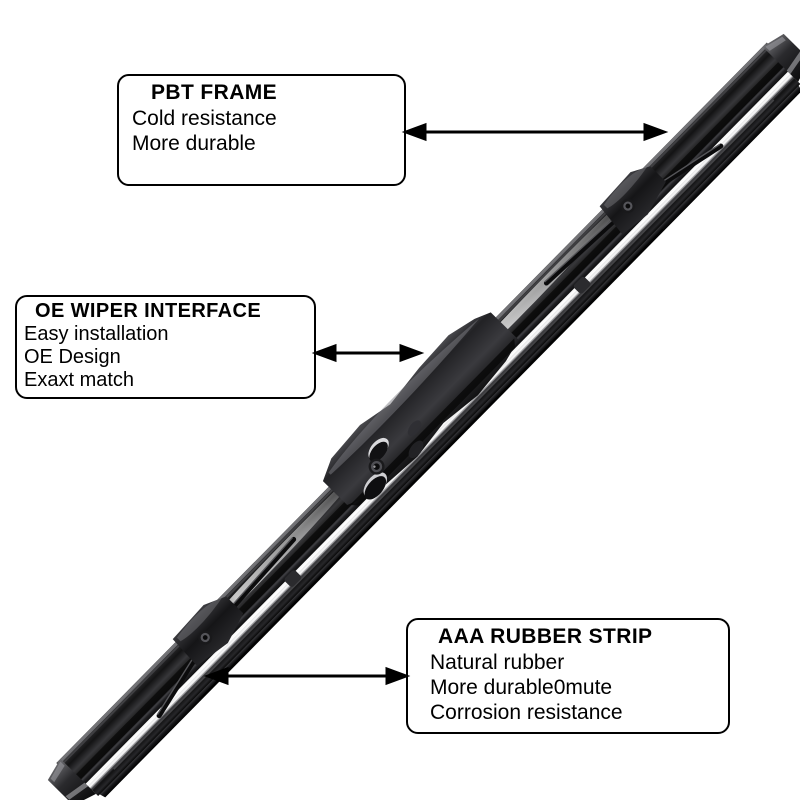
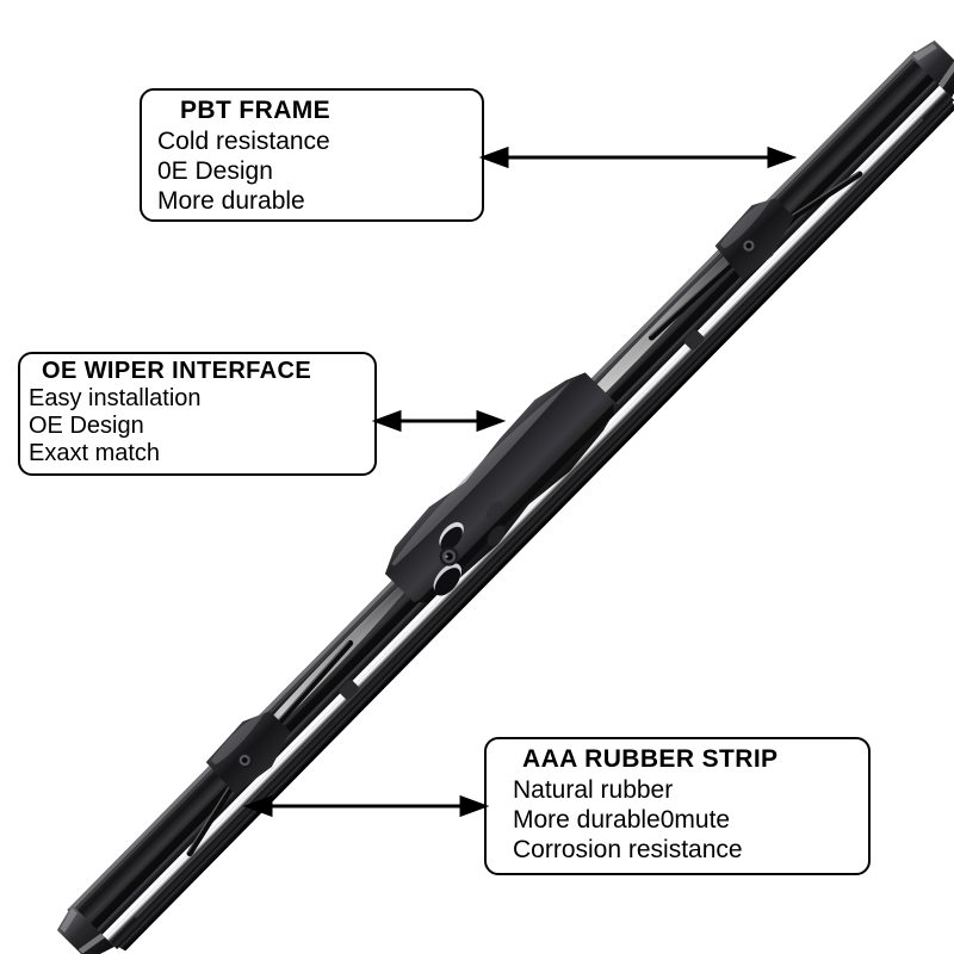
  PBT FRAME
  Cold resistance
+ 0E Design
  More durable
  OE WIPER INTERFACE
  Easy installation
  OE Design
  Exaxt match
  AAA RUBBER STRIP
  Natural rubber
  More durable0mute
  Corrosion resistance
